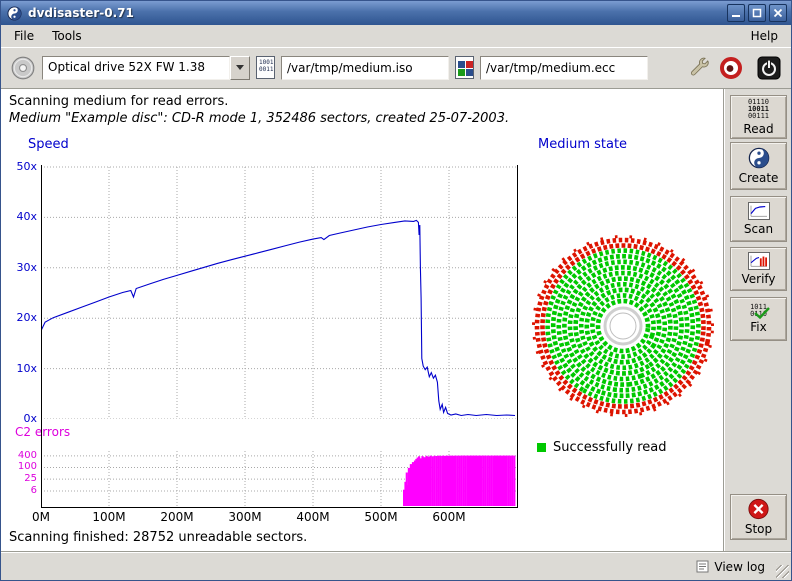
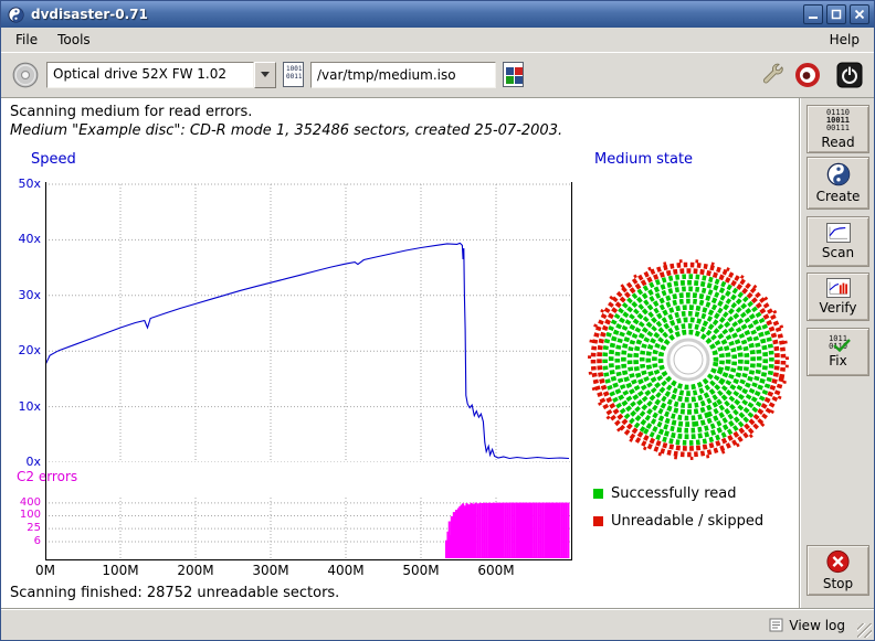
  dvdisaster-0.71
  File
  Tools
  Help
- Optical drive 52X FW 1.38
+ Optical drive 52X FW 1.02
  /var/tmp/medium.iso
- /var/tmp/medium.ecc
  Scanning medium for read errors.
  Medium "Example disc": CD-R mode 1, 352486 sectors, created 25-07-2003.
  Speed
  Medium state
  C2 errors
  50x
  40x
  30x
  20x
  10x
  0x
  400
  100
  25
  6
  0M
  100M
  200M
  300M
  400M
  500M
  600M
  Successfully read
+ Unreadable / skipped
  Scanning finished: 28752 unreadable sectors.
  01110
  10011
  00111
  Read
  Create
  Scan
  Verify
  1011
  Fix
  Stop
  View log
